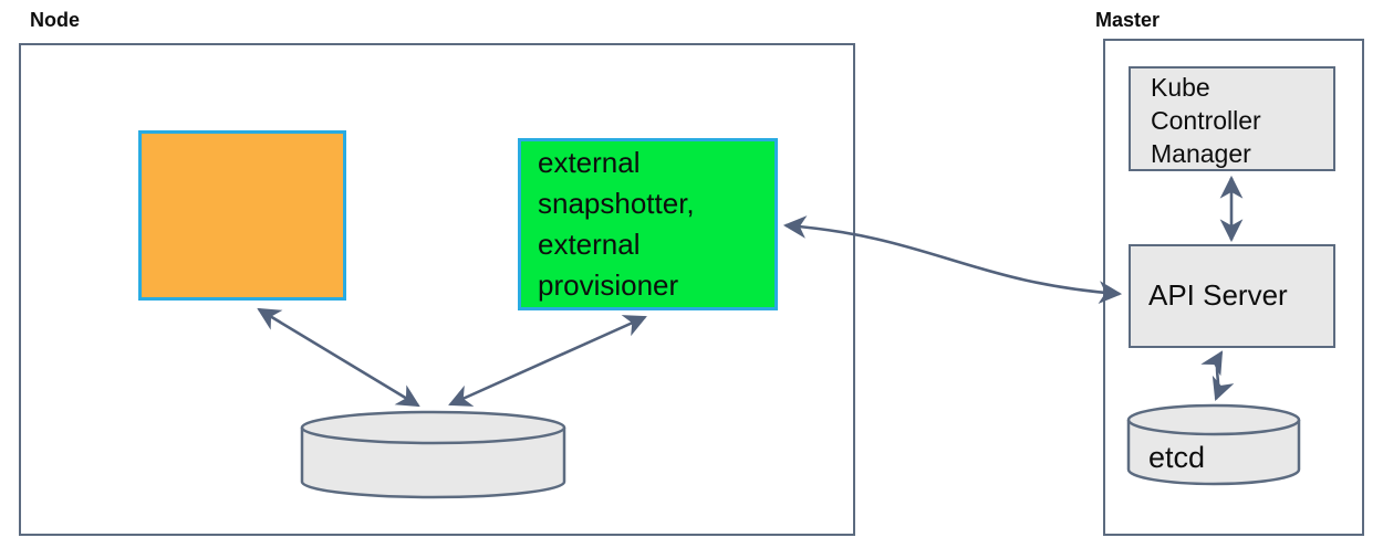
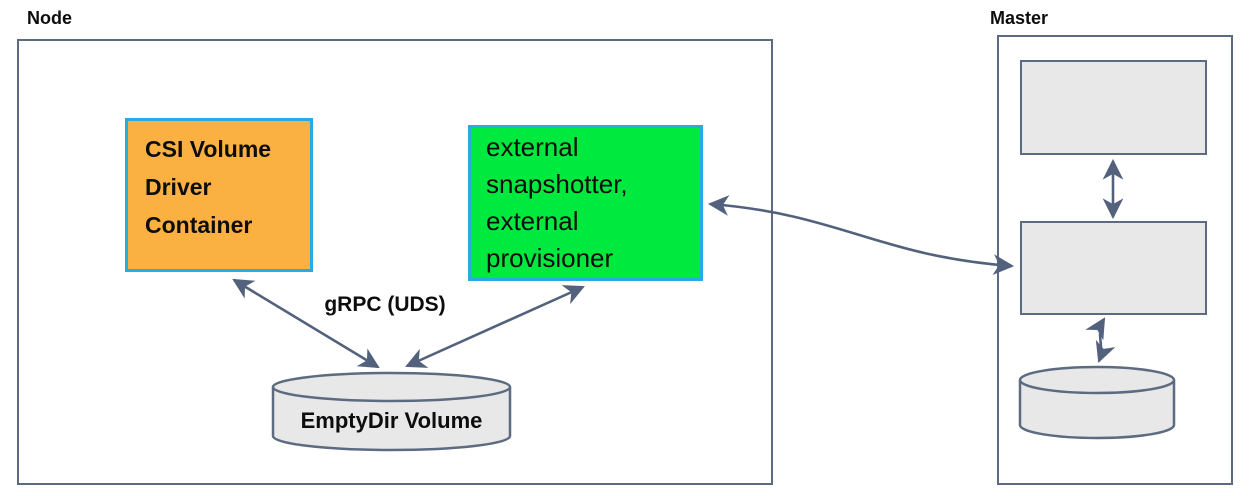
  Node
+ CSI Volume
+ Driver
+ Container
  external
  snapshotter,
  external
  provisioner
+ gRPC (UDS)
+ EmptyDir Volume
  Master
- Kube
- Controller
- Manager
- API Server
- etcd
